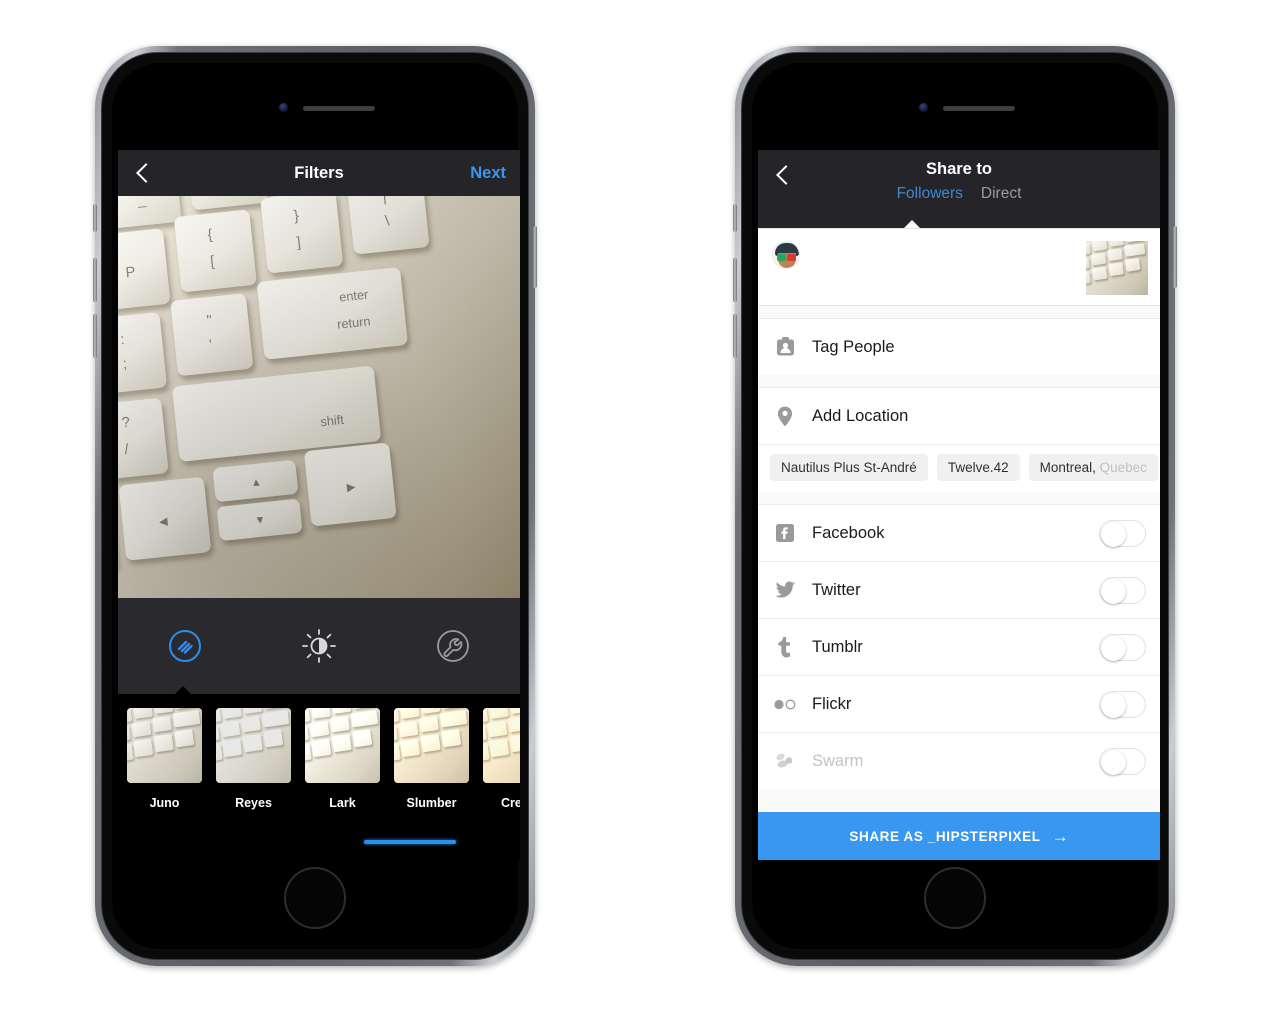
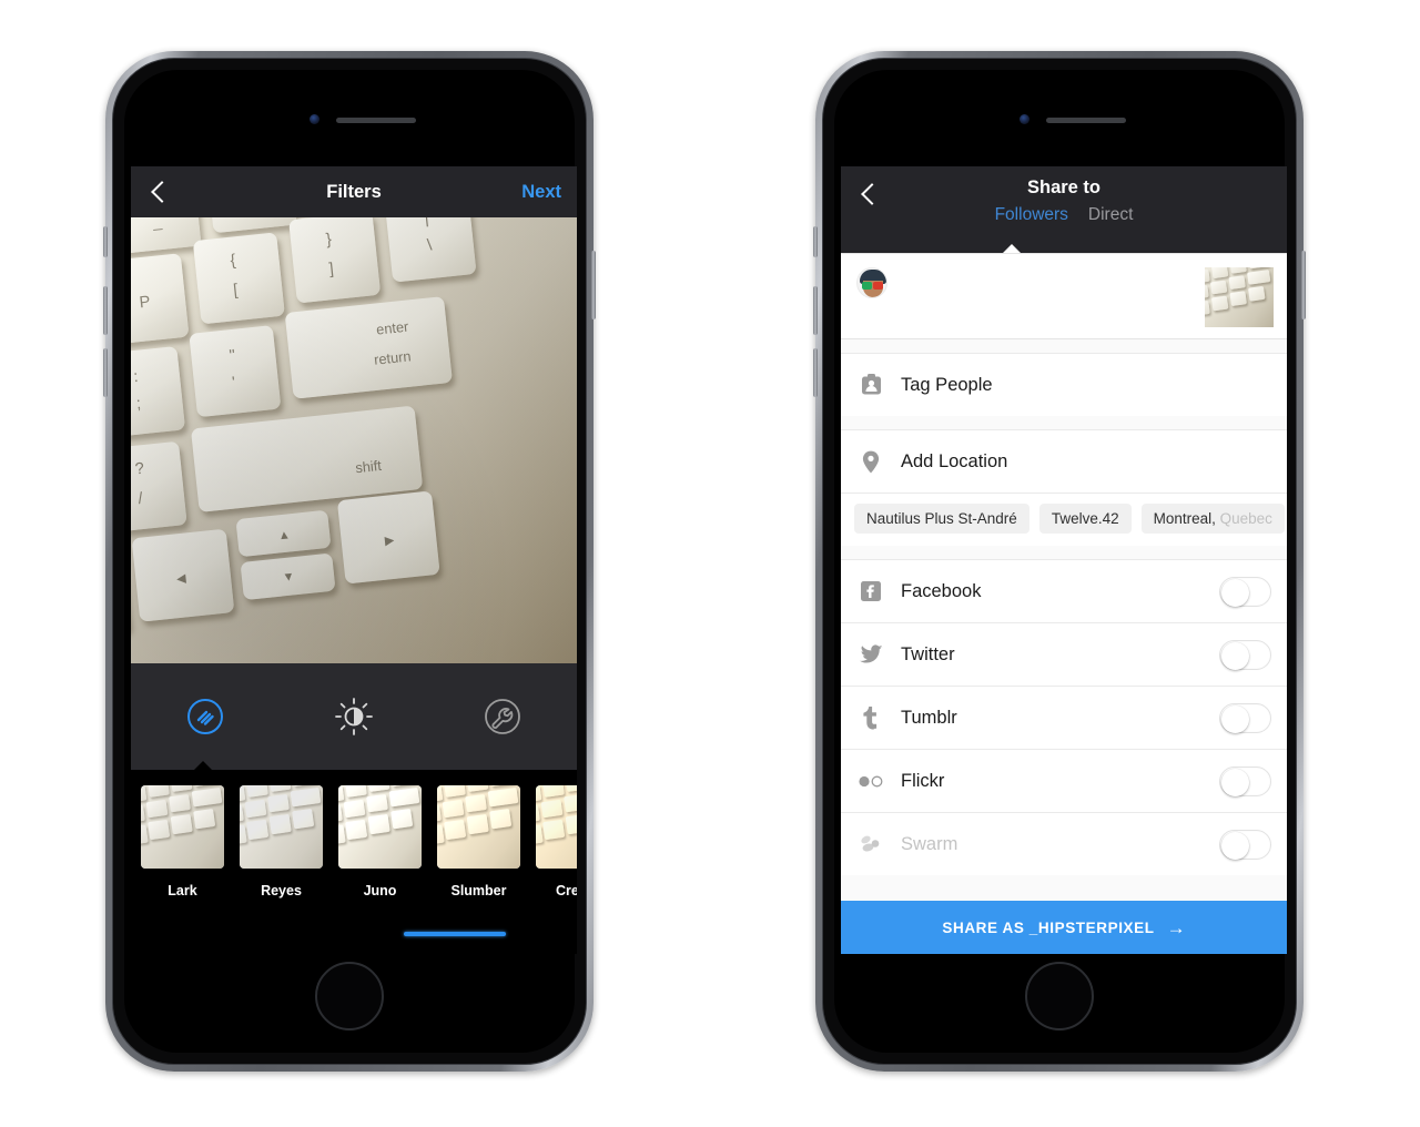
  Filters
  Next
- Juno
+ Lark
  Reyes
- Lark
+ Juno
  Slumber
  Share to
  Followers
  Direct
  Tag People
  Add Location
  Nautilus Plus St-André
  Twelve.42
  Montreal, Quebec
  Facebook
  Twitter
  Tumblr
  Flickr
  Swarm
  SHARE AS _HIPSTERPIXEL
  →
